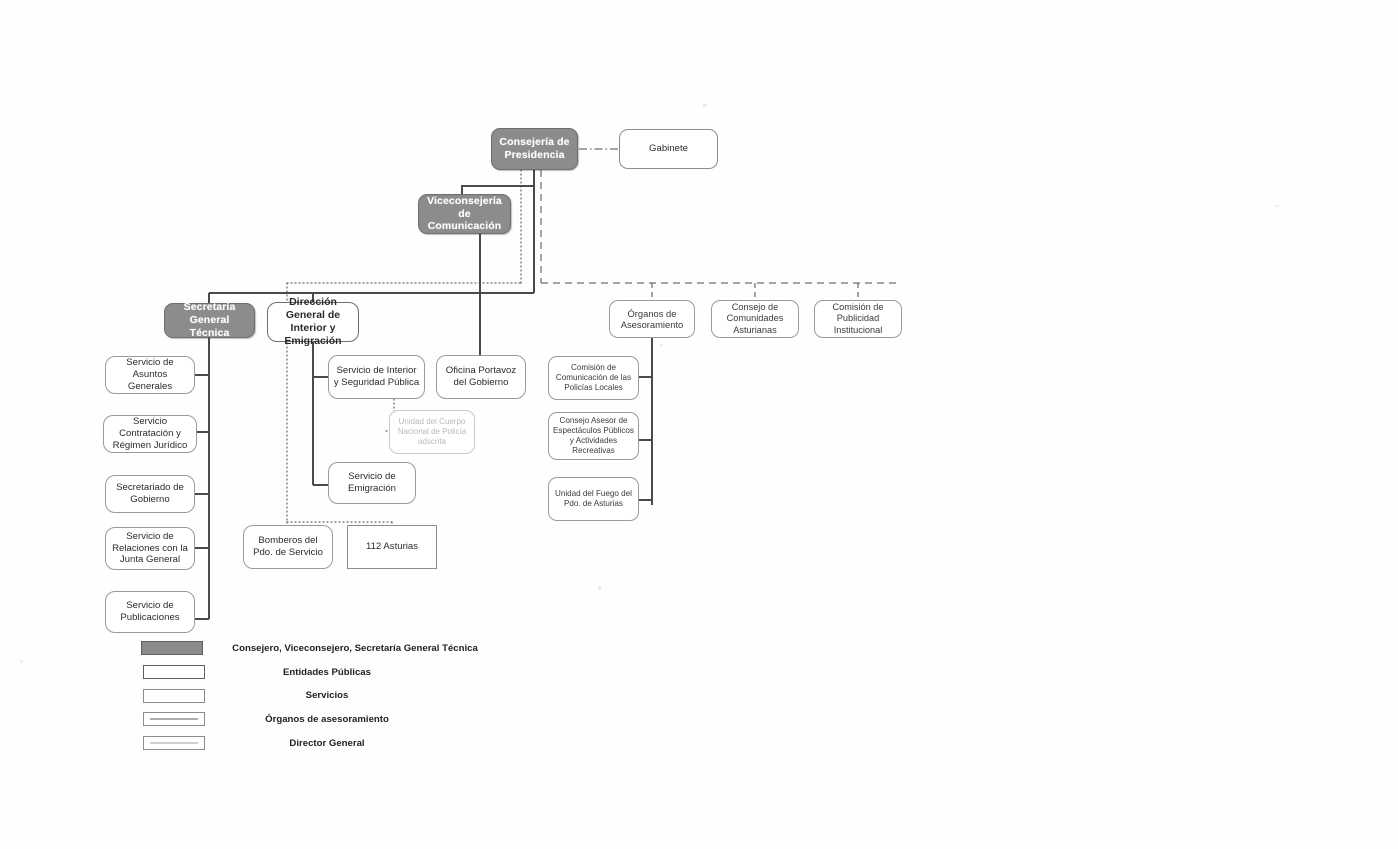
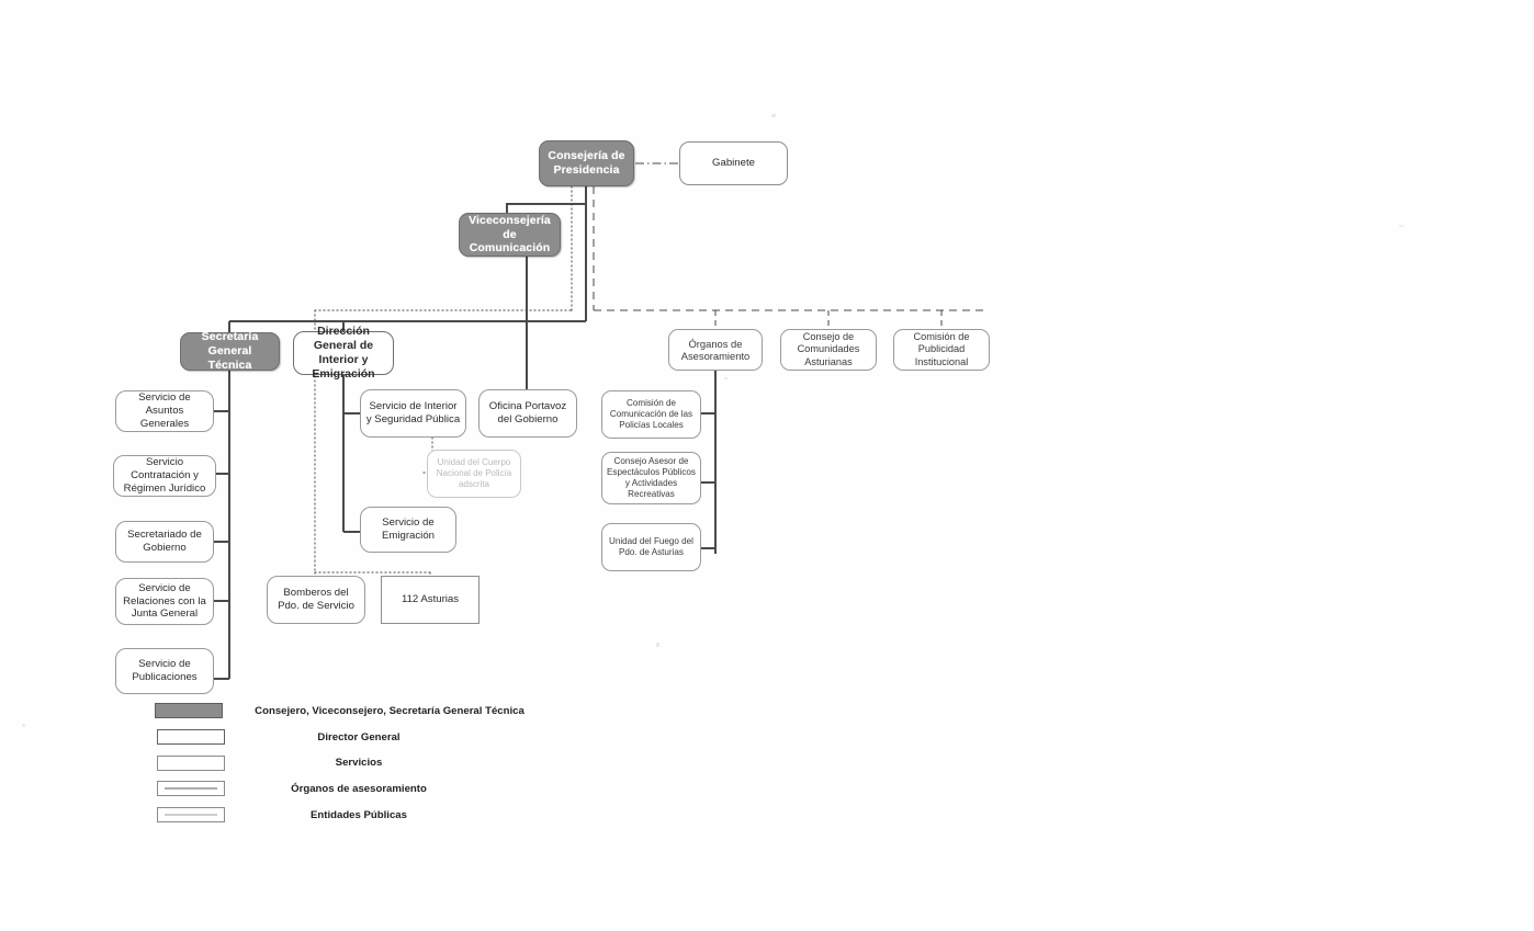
  Consejería de Presidencia
  Gabinete
  Viceconsejería de Comunicación
  Secretaría General Técnica
  Dirección General de Interior y Emigración
  Órganos de Asesoramiento
  Consejo de Comunidades Asturianas
  Comisión de Publicidad Institucional
  Servicio de Asuntos Generales
  Servicio Contratación y Régimen Jurídico
  Secretariado de Gobierno
  Servicio de Relaciones con la Junta General
  Servicio de Publicaciones
  Servicio de Interior y Seguridad Pública
  Oficina Portavoz del Gobierno
  Unidad del Cuerpo Nacional de Policía adscrita
  Servicio de Emigración
  Bomberos del Pdo. de Servicio
  112 Asturias
  Comisión de Comunicación de las Policías Locales
  Consejo Asesor de Espectáculos Públicos y Actividades Recreativas
  Unidad del Fuego del Pdo. de Asturias
  Consejero, Viceconsejero, Secretaría General Técnica
- Entidades Públicas
+ Director General
  Servicios
  Órganos de asesoramiento
- Director General
+ Entidades Públicas
